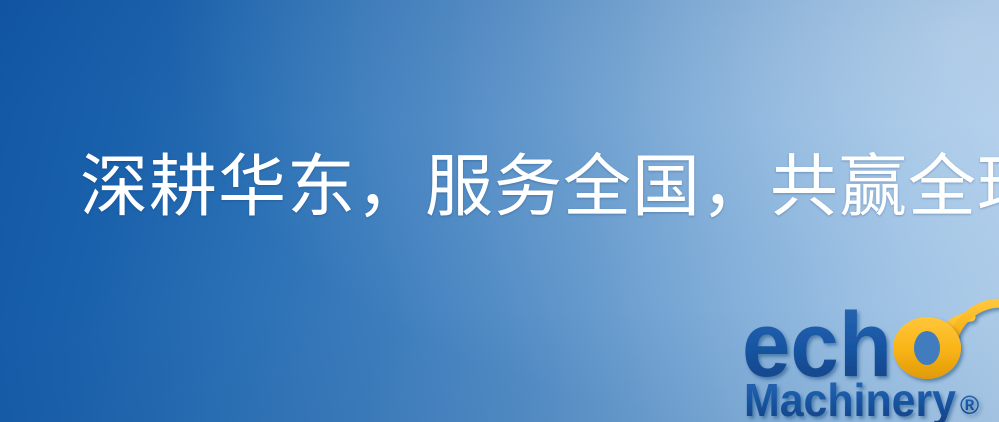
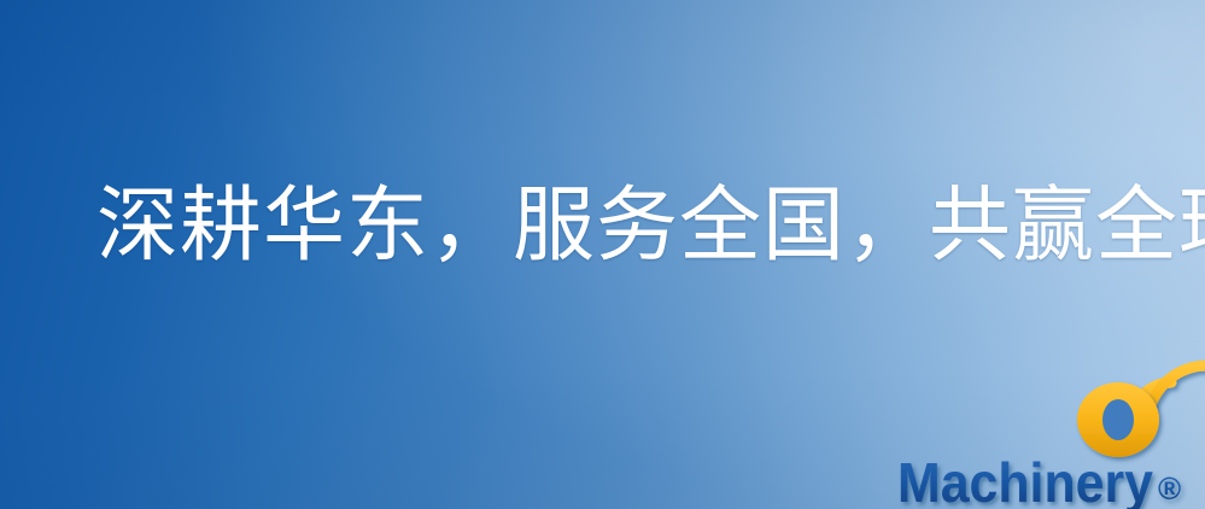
  深耕华东，服务全国，共赢全
- ech
  Machinery
  ®
